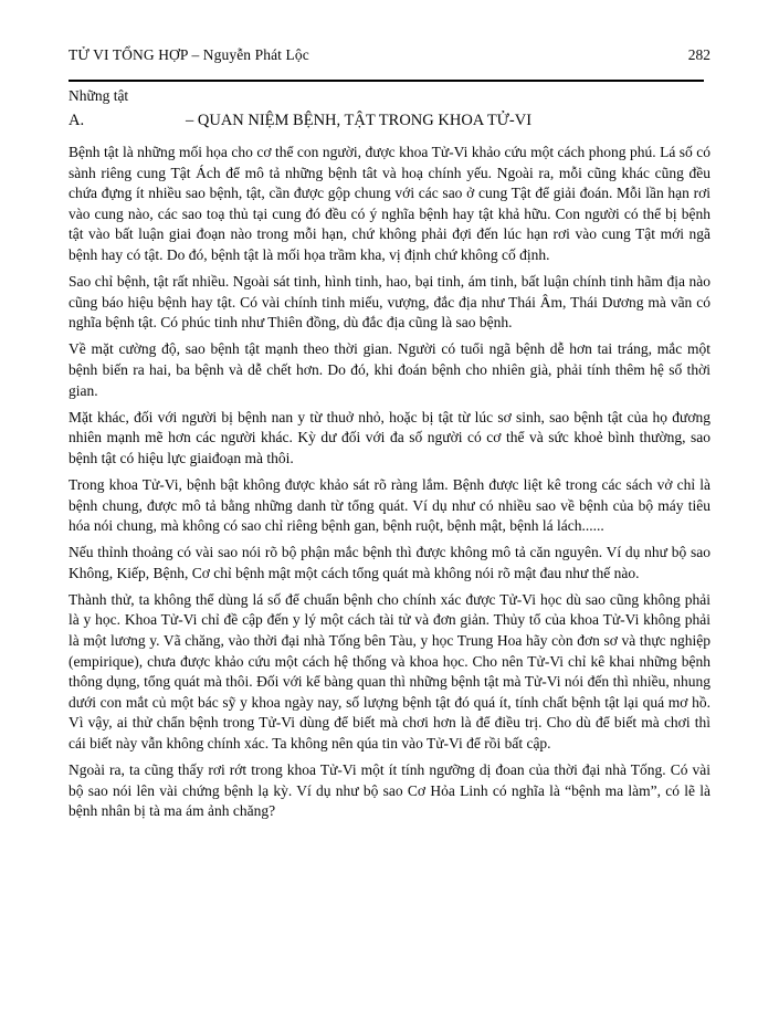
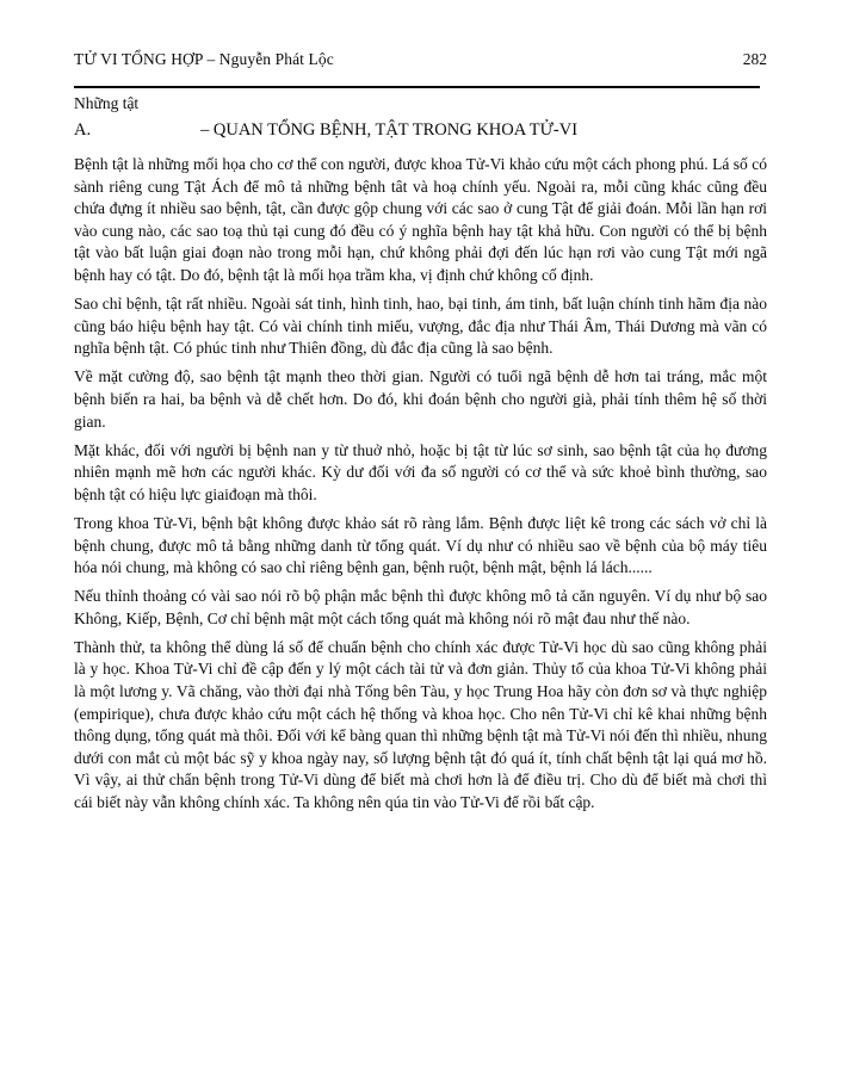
  TỬ VI TỔNG HỢP – Nguyễn Phát Lộc
  282
  Những tật
  A.
- – QUAN NIỆM BỆNH, TẬT TRONG KHOA TỬ-VI
+ – QUAN TỔNG BỆNH, TẬT TRONG KHOA TỬ-VI
  Bệnh tật là những mối họa cho cơ thể con người, được khoa Tử-Vi khảo cứu một cách phong phú. Lá số có sành riêng cung Tật Ách để mô tả những bệnh tât và hoạ chính yếu. Ngoài ra, mỗi cũng khác cũng đều chứa đựng ít nhiều sao bệnh, tật, cần được gộp chung với các sao ở cung Tật để giải đoán. Mỗi lần hạn rơi vào cung nào, các sao toạ thủ tại cung đó đều có ý nghĩa bệnh hay tật khả hữu. Con người có thể bị bệnh tật vào bất luận giai đoạn nào trong mỗi hạn, chứ không phải đợi đến lúc hạn rơi vào cung Tật mới ngã bệnh hay có tật. Do đó, bệnh tật là mối họa trầm kha, vị định chứ không cố định.
  Sao chỉ bệnh, tật rất nhiều. Ngoài sát tinh, hình tinh, hao, bại tinh, ám tinh, bất luận chính tinh hãm địa nào cũng báo hiệu bệnh hay tật. Có vài chính tinh miếu, vượng, đắc địa như Thái Âm, Thái Dương mà vãn có nghĩa bệnh tật. Có phúc tinh như Thiên đồng, dù đắc địa cũng là sao bệnh.
- Về mặt cường độ, sao bệnh tật mạnh theo thời gian. Người có tuổi ngã bệnh dễ hơn tai tráng, mắc một bệnh biến ra hai, ba bệnh và dễ chết hơn. Do đó, khi đoán bệnh cho nhiên già, phải tính thêm hệ số thời gian.
+ Về mặt cường độ, sao bệnh tật mạnh theo thời gian. Người có tuổi ngã bệnh dễ hơn tai tráng, mắc một bệnh biến ra hai, ba bệnh và dễ chết hơn. Do đó, khi đoán bệnh cho người già, phải tính thêm hệ số thời gian.
  Mặt khác, đối với người bị bệnh nan y từ thuở nhỏ, hoặc bị tật từ lúc sơ sinh, sao bệnh tật của họ đương nhiên mạnh mẽ hơn các người khác. Kỳ dư đối với đa số người có cơ thể và sức khoẻ bình thường, sao bệnh tật có hiệu lực giaiđoạn mà thôi.
  Trong khoa Tử-Vi, bệnh bật không được khảo sát rõ ràng lắm. Bệnh được liệt kê trong các sách vở chỉ là bệnh chung, được mô tả bằng những danh từ tổng quát. Ví dụ như có nhiều sao về bệnh của bộ máy tiêu hóa nói chung, mà không có sao chỉ riêng bệnh gan, bệnh ruột, bệnh mật, bệnh lá lách......
  Nếu thỉnh thoảng có vài sao nói rõ bộ phận mắc bệnh thì được không mô tả căn nguyên. Ví dụ như bộ sao Không, Kiếp, Bệnh, Cơ chỉ bệnh mật một cách tổng quát mà không nói rõ mật đau như thế nào.
  Thành thử, ta không thể dùng lá số để chuẩn bệnh cho chính xác được Tử-Vi học dù sao cũng không phải là y học. Khoa Tử-Vi chỉ đề cập đến y lý một cách tài tử và đơn giản. Thủy tổ của khoa Tử-Vi không phải là một lương y. Vã chăng, vào thời đại nhà Tống bên Tàu, y học Trung Hoa hãy còn đơn sơ và thực nghiệp (empirique), chưa được khảo cứu một cách hệ thống và khoa học. Cho nên Tử-Vi chỉ kê khai những bệnh thông dụng, tổng quát mà thôi. Đối với kể bàng quan thì những bệnh tật mà Tử-Vi nói đến thì nhiều, nhung dưới con mắt củ một bác sỹ y khoa ngày nay, số lượng bệnh tật đó quá ít, tính chất bệnh tật lại quá mơ hồ. Vì vậy, ai thử chẩn bệnh trong Tử-Vi dùng để biết mà chơi hơn là để điều trị. Cho dù để biết mà chơi thì cái biết này vẫn không chính xác. Ta không nên qúa tin vào Tử-Vi để rồi bất cập.
- Ngoài ra, ta cũng thấy rơi rớt trong khoa Tử-Vi một ít tính ngưỡng dị đoan của thời đại nhà Tống. Có vài bộ sao nói lên vài chứng bệnh lạ kỳ. Ví dụ như bộ sao Cơ Hỏa Linh có nghĩa là “bệnh ma làm”, có lẽ là bệnh nhân bị tà ma ám ảnh chăng?
